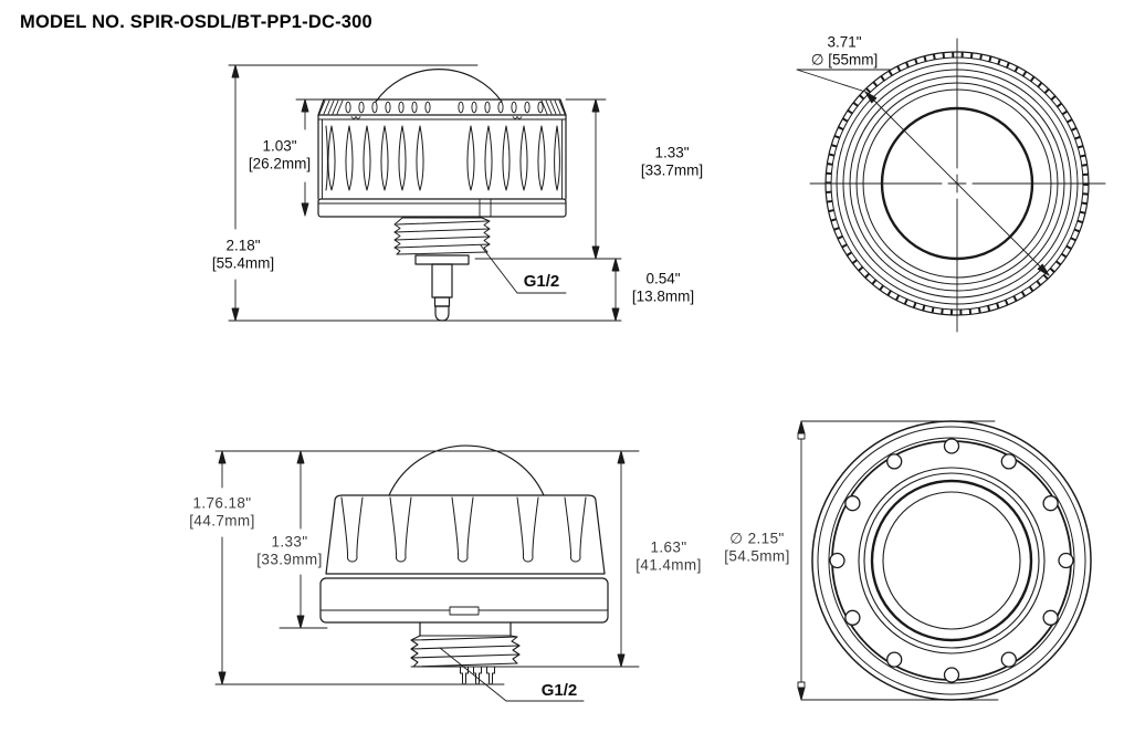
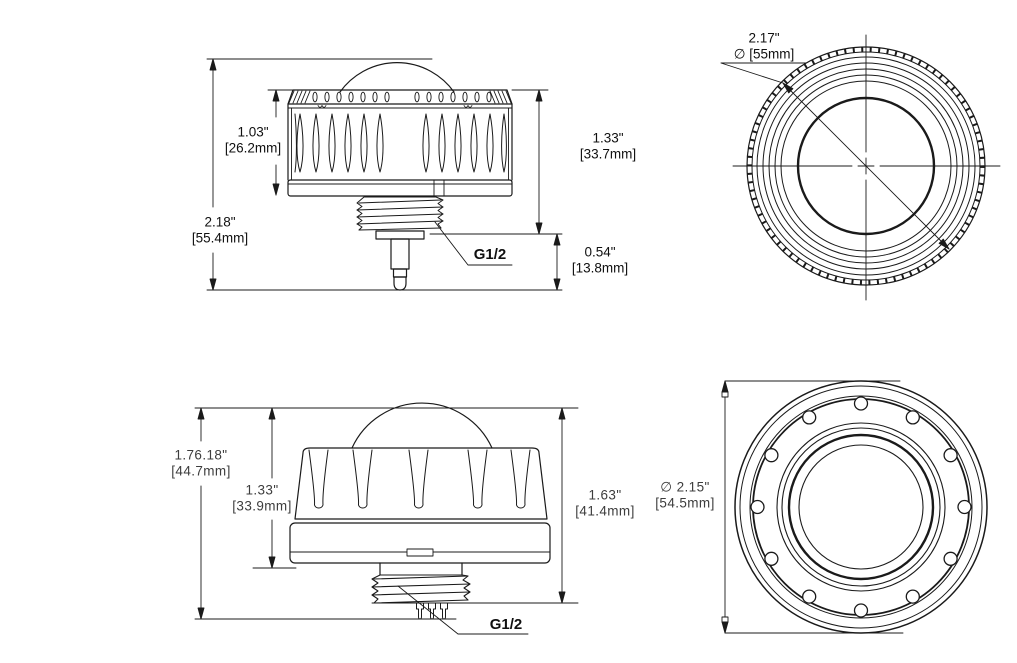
- MODEL NO. SPIR-OSDL/BT-PP1-DC-300
  2.18"
  [55.4mm]
  1.03"
  [26.2mm]
  1.33"
  [33.7mm]
  0.54"
  [13.8mm]
  G1/2
- 3.71"
+ 2.17"
  ∅ [55mm]
  1.76.18"
  [44.7mm]
  1.33"
  [33.9mm]
  1.63"
  [41.4mm]
  G1/2
  ∅ 2.15"
  [54.5mm]
